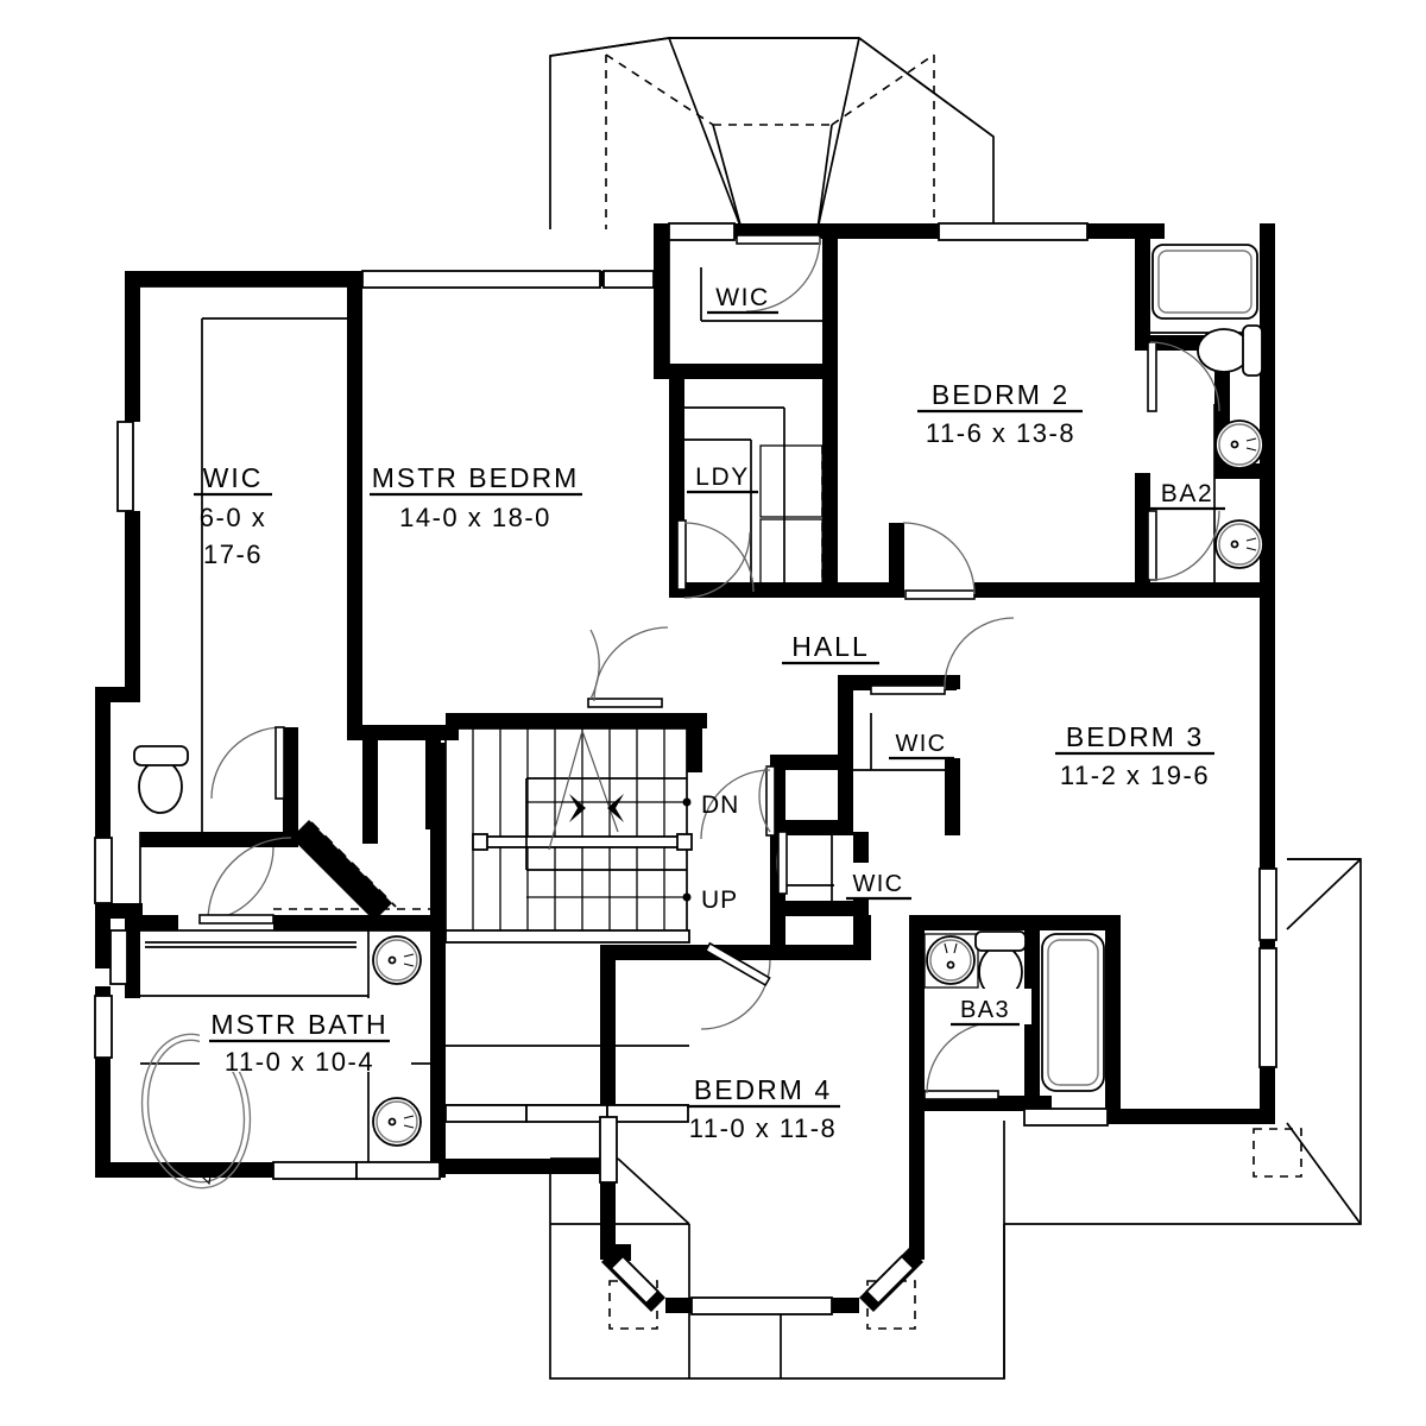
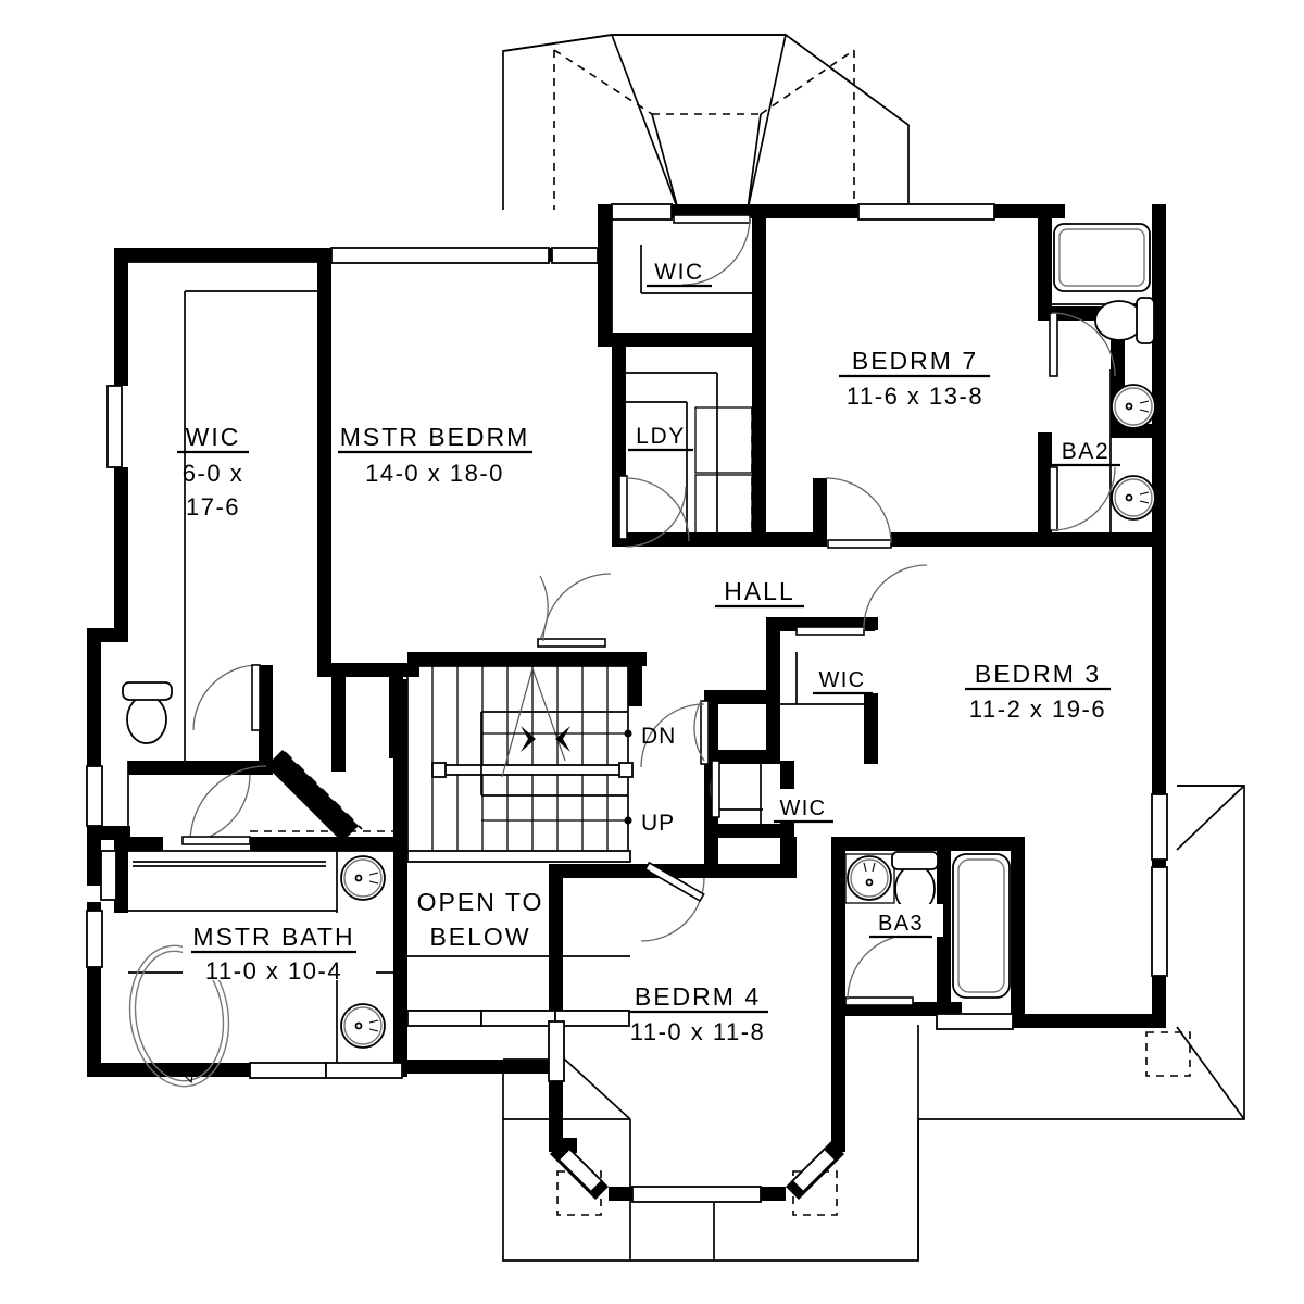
  DN
  UP
  WIC
  6-0 x
  17-6
  MSTR BEDRM
  14-0 x 18-0
  WIC
  LDY
- BEDRM 2
+ BEDRM 7
  11-6 x 13-8
  BA2
  HALL
  WIC
  BEDRM 3
  11-2 x 19-6
  WIC
  BA3
  MSTR BATH
  11-0 x 10-4
  BEDRM 4
  11-0 x 11-8
+ OPEN TO
+ BELOW
